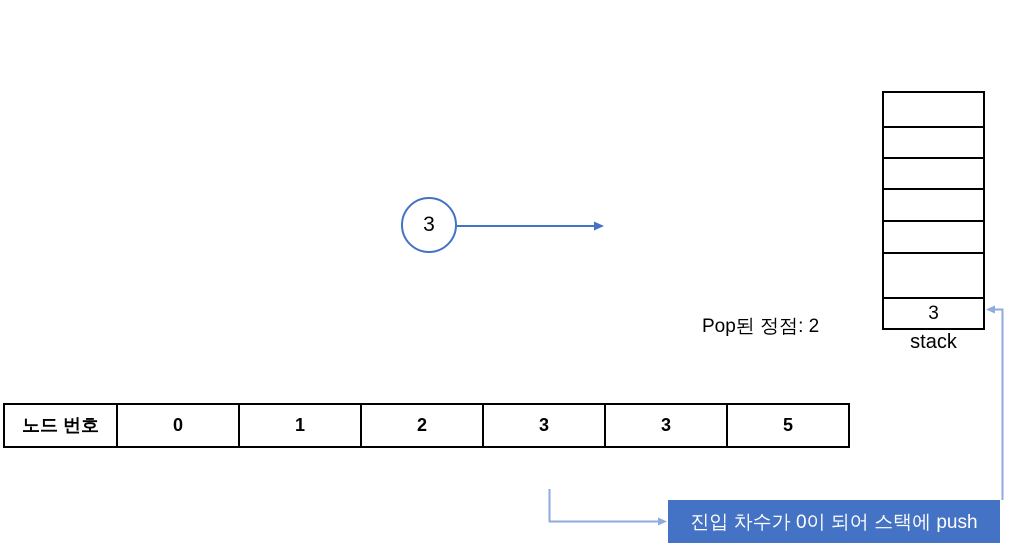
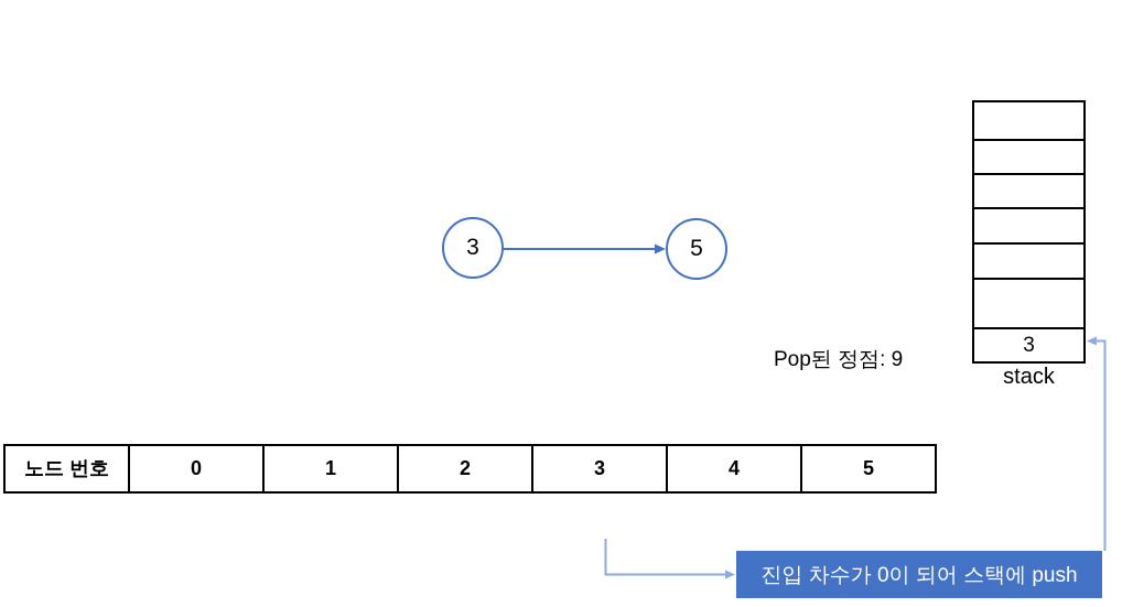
  3
+ 5
  3
  stack
- Pop된 정점: 2
+ Pop된 정점: 9
- 노드 번호	0	1	2	3	3	5
+ 노드 번호	0	1	2	3	4	5
  진입 차수가 0이 되어 스택에 push
